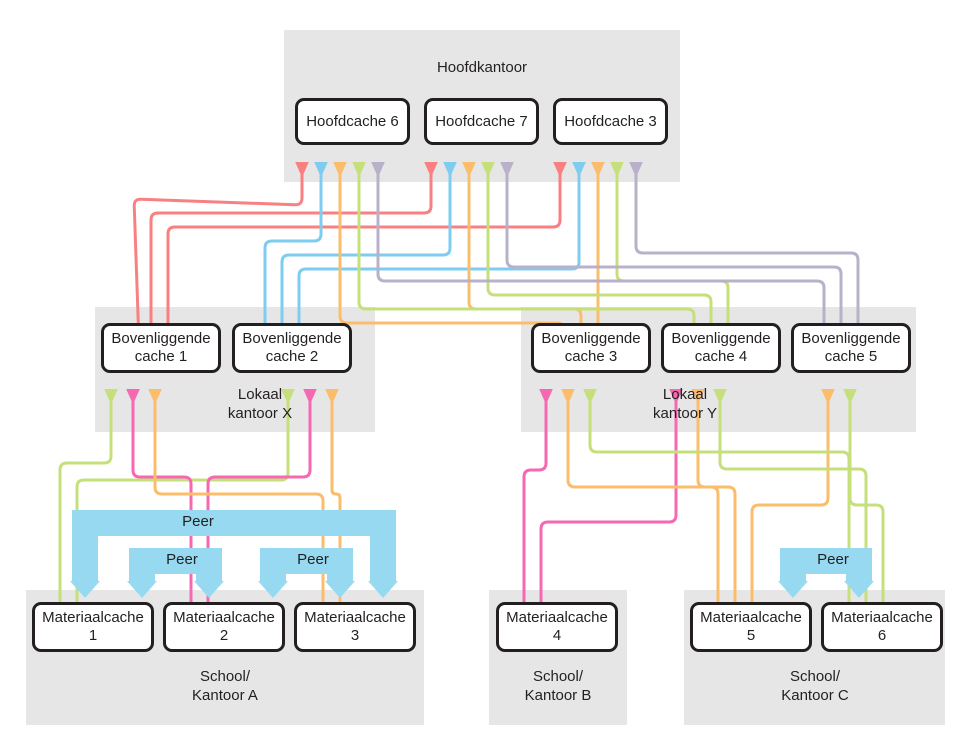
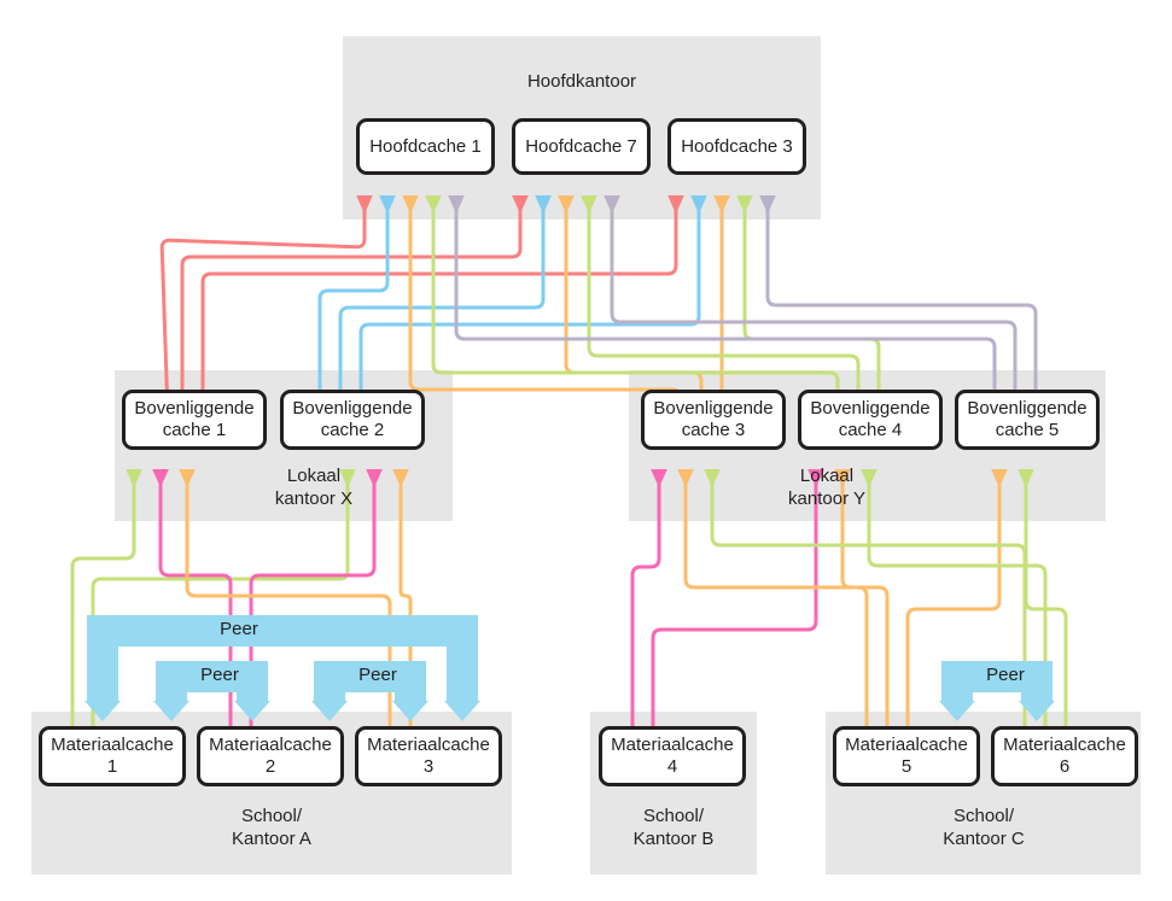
  Peer
  Peer
  Peer
  Peer
  Hoofdkantoor
  Lokaal
  kantoor X
  Lokaal
  kantoor Y
  School/
  Kantoor A
  School/
  Kantoor B
  School/
  Kantoor C
- Hoofdcache 6
+ Hoofdcache 1
  Hoofdcache 7
  Hoofdcache 3
  Bovenliggende
  cache 1
  Bovenliggende
  cache 2
  Bovenliggende
  cache 3
  Bovenliggende
  cache 4
  Bovenliggende
  cache 5
  Materiaalcache
  1
  Materiaalcache
  2
  Materiaalcache
  3
  Materiaalcache
  4
  Materiaalcache
  5
  Materiaalcache
  6
